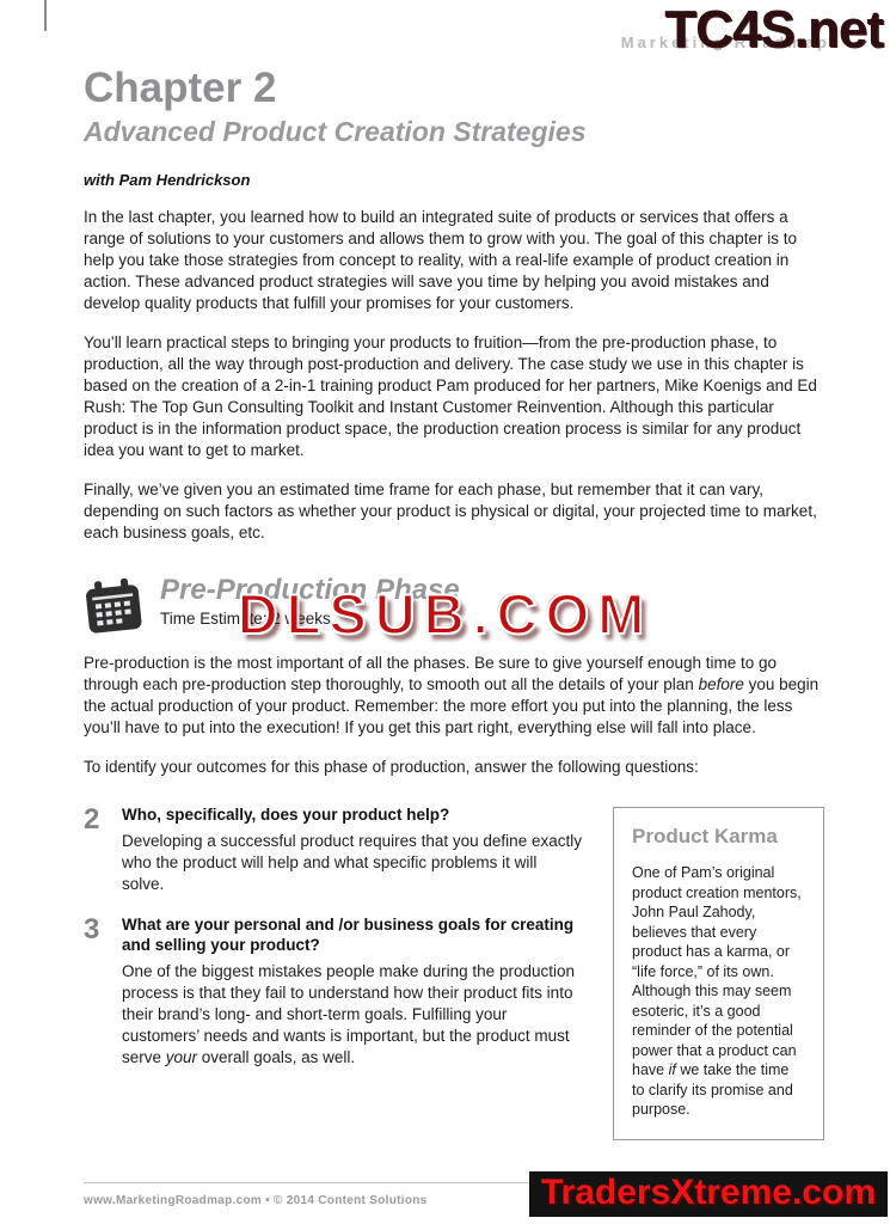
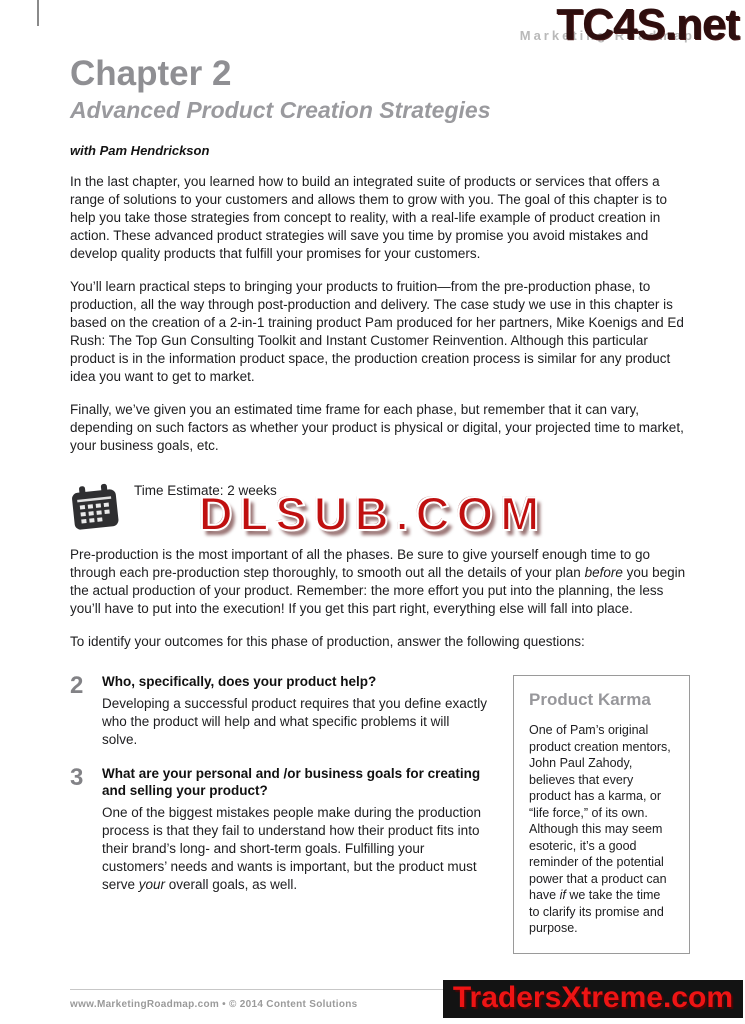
  Marketing Roadmap
  TC4S.net
  DLSUB.COM
  Chapter 2
  Advanced Product Creation Strategies
  with Pam Hendrickson
- In the last chapter, you learned how to build an integrated suite of products or services that offers a range of solutions to your customers and allows them to grow with you. The goal of this chapter is to help you take those strategies from concept to reality, with a real-life example of product creation in action. These advanced product strategies will save you time by helping you avoid mistakes and develop quality products that fulfill your promises for your customers.
+ In the last chapter, you learned how to build an integrated suite of products or services that offers a range of solutions to your customers and allows them to grow with you. The goal of this chapter is to help you take those strategies from concept to reality, with a real-life example of product creation in action. These advanced product strategies will save you time by promise you avoid mistakes and develop quality products that fulfill your promises for your customers.
  You’ll learn practical steps to bringing your products to fruition—from the pre-production phase, to production, all the way through post-production and delivery. The case study we use in this chapter is based on the creation of a 2-in-1 training product Pam produced for her partners, Mike Koenigs and Ed Rush: The Top Gun Consulting Toolkit and Instant Customer Reinvention. Although this particular product is in the information product space, the production creation process is similar for any product idea you want to get to market.
- Finally, we’ve given you an estimated time frame for each phase, but remember that it can vary, depending on such factors as whether your product is physical or digital, your projected time to market, each business goals, etc.
+ Finally, we’ve given you an estimated time frame for each phase, but remember that it can vary, depending on such factors as whether your product is physical or digital, your projected time to market, your business goals, etc.
- Pre-Production Phase
  Time Estimate: 2 weeks
  Pre-production is the most important of all the phases. Be sure to give yourself enough time to go through each pre-production step thoroughly, to smooth out all the details of your plan before you begin the actual production of your product. Remember: the more effort you put into the planning, the less you’ll have to put into the execution! If you get this part right, everything else will fall into place.
  To identify your outcomes for this phase of production, answer the following questions:
  2
  Who, specifically, does your product help?
  Developing a successful product requires that you define exactly who the product will help and what specific problems it will solve.
  3
  What are your personal and /or business goals for creating and selling your product?
  One of the biggest mistakes people make during the production process is that they fail to understand how their product fits into their brand’s long- and short-term goals. Fulfilling your customers’ needs and wants is important, but the product must serve your overall goals, as well.
  Product Karma
  One of Pam’s original product creation mentors, John Paul Zahody, believes that every product has a karma, or “life force,” of its own. Although this may seem esoteric, it’s a good reminder of the potential power that a product can have if we take the time to clarify its promise and purpose.
  www.MarketingRoadmap.com • © 2014 Content Solutions
  TradersXtreme.com
